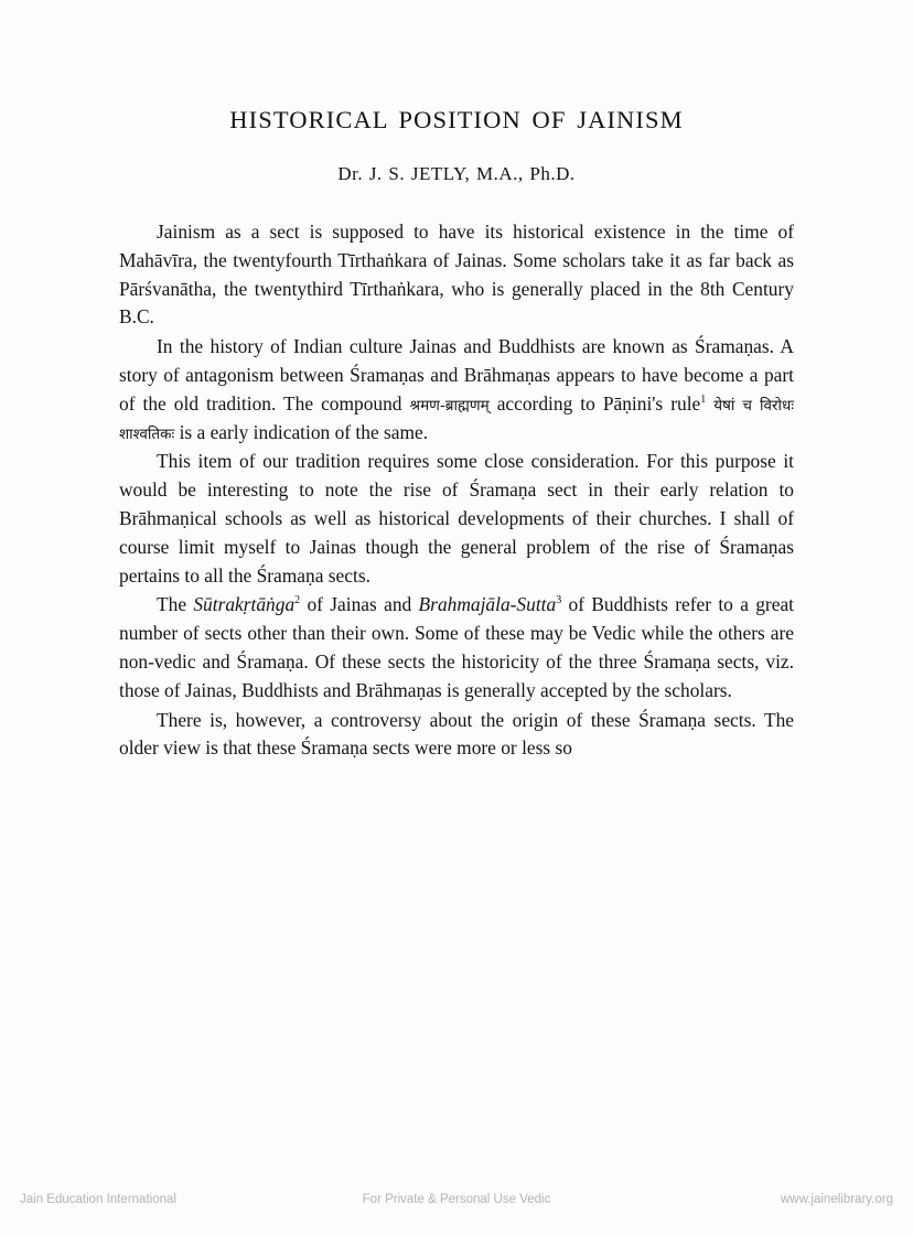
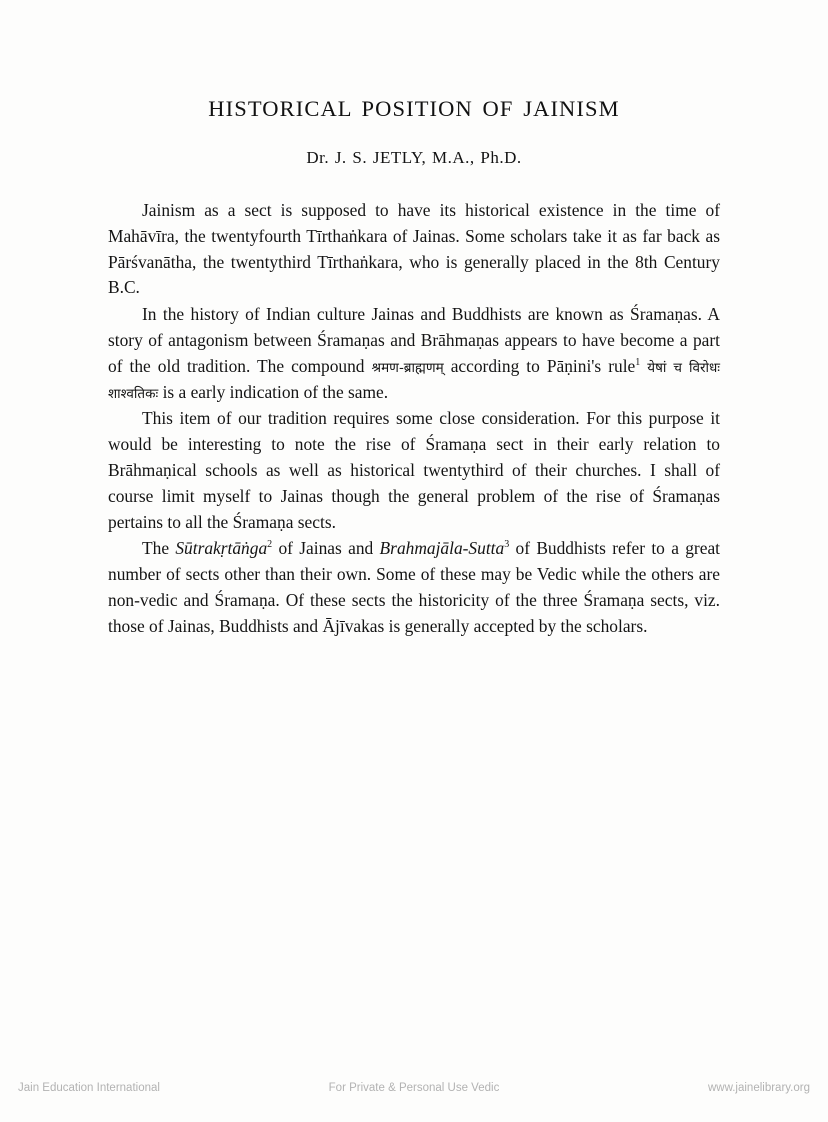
  HISTORICAL POSITION OF JAINISM
  Dr. J. S. JETLY, M.A., Ph.D.
  Jainism as a sect is supposed to have its historical existence in the time of Mahāvīra, the twentyfourth Tīrthaṅkara of Jainas. Some scholars take it as far back as Pārśvanātha, the twentythird Tīrthaṅkara, who is generally placed in the 8th Century B.C.
  In the history of Indian culture Jainas and Buddhists are known as Śramaṇas. A story of antagonism between Śramaṇas and Brāhmaṇas appears to have become a part of the old tradition. The compound श्रमण-ब्राह्मणम् according to Pāṇini's rule1 येषां च विरोधः शाश्वतिकः is a early indication of the same.
- This item of our tradition requires some close consideration. For this purpose it would be interesting to note the rise of Śramaṇa sect in their early relation to Brāhmaṇical schools as well as historical developments of their churches. I shall of course limit myself to Jainas though the general problem of the rise of Śramaṇas pertains to all the Śramaṇa sects.
+ This item of our tradition requires some close consideration. For this purpose it would be interesting to note the rise of Śramaṇa sect in their early relation to Brāhmaṇical schools as well as historical twentythird of their churches. I shall of course limit myself to Jainas though the general problem of the rise of Śramaṇas pertains to all the Śramaṇa sects.
- The Sūtrakṛtāṅga2 of Jainas and Brahmajāla-Sutta3 of Buddhists refer to a great number of sects other than their own. Some of these may be Vedic while the others are non-vedic and Śramaṇa. Of these sects the historicity of the three Śramaṇa sects, viz. those of Jainas, Buddhists and Brāhmaṇas is generally accepted by the scholars.
+ The Sūtrakṛtāṅga2 of Jainas and Brahmajāla-Sutta3 of Buddhists refer to a great number of sects other than their own. Some of these may be Vedic while the others are non-vedic and Śramaṇa. Of these sects the historicity of the three Śramaṇa sects, viz. those of Jainas, Buddhists and Ājīvakas is generally accepted by the scholars.
- There is, however, a controversy about the origin of these Śramaṇa sects. The older view is that these Śramaṇa sects were more or less so
  Jain Education International
  For Private & Personal Use Vedic
  www.jainelibrary.org
